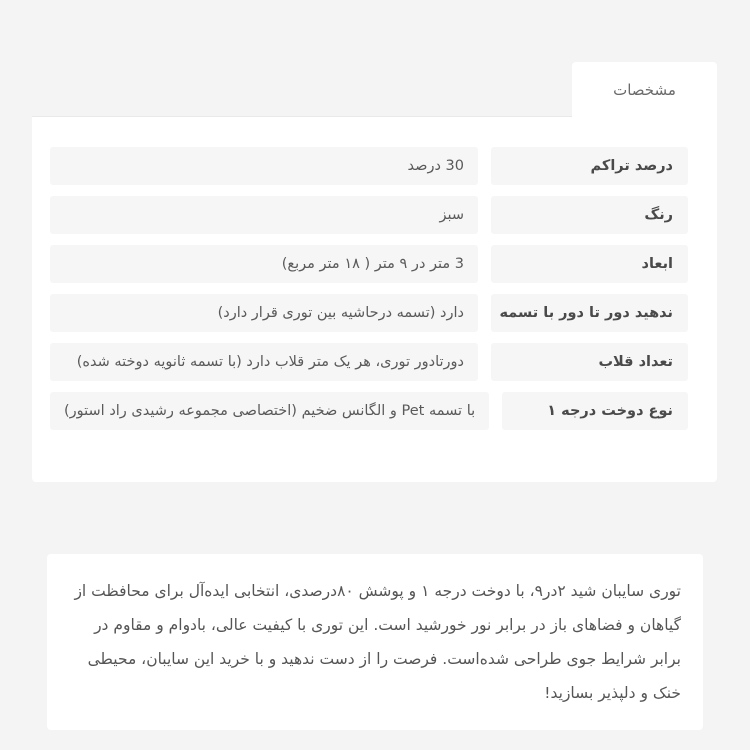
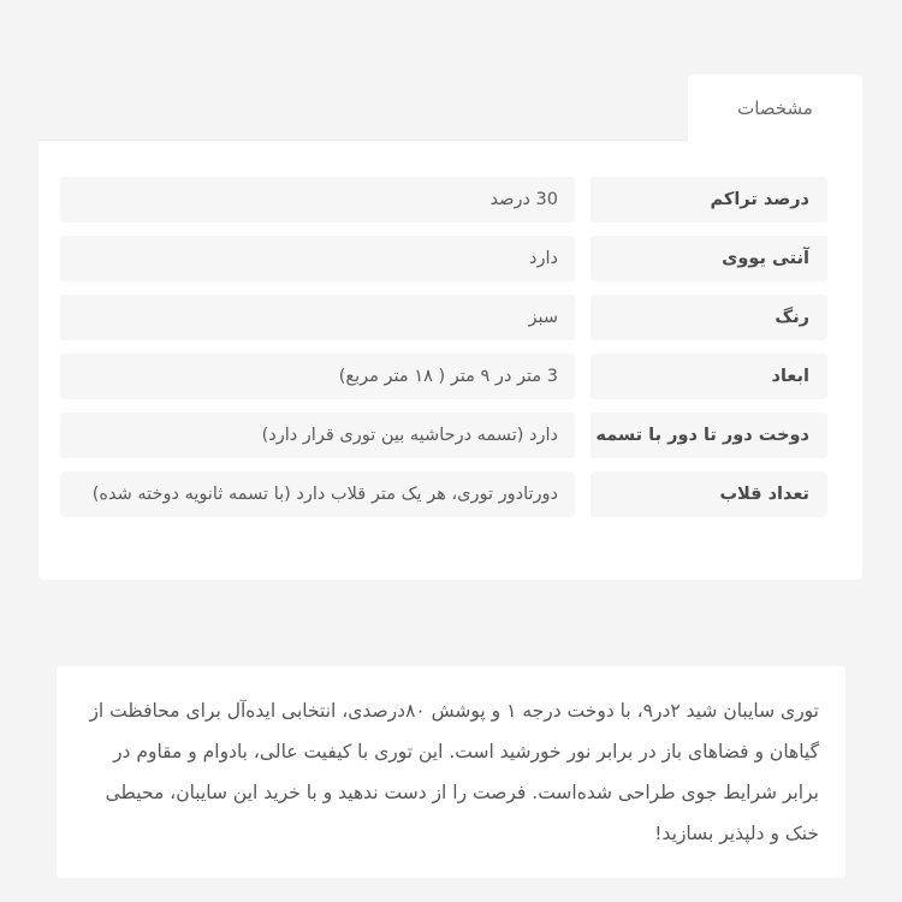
  مشخصات
  درصد تراکم
  30 درصد
+ آنتی یووی
+ دارد
  رنگ
  سبز
  ابعاد
  3 متر در ۹ متر ( ۱۸ متر مربع)
- ندهید دور تا دور با تسمه
+ دوخت دور تا دور با تسمه
  دارد (تسمه درحاشیه بین توری قرار دارد)
  تعداد قلاب
  دورتادور توری، هر یک متر قلاب دارد (با تسمه ثانویه دوخته شده)
- نوع دوخت درجه ۱
- با تسمه Pet و الگانس ضخیم (اختصاصی مجموعه رشیدی راد استور)
  توری سایبان شید ۲در۹، با دوخت درجه ۱ و پوشش ۸۰درصدی، انتخابی ایده‌آل برای محافظت از گیاهان و فضاهای باز در برابر نور خورشید است. این توری با کیفیت عالی، بادوام و مقاوم در برابر شرایط جوی طراحی شده‌است. فرصت را از دست ندهید و با خرید این سایبان، محیطی خنک و دلپذیر بسازید!
